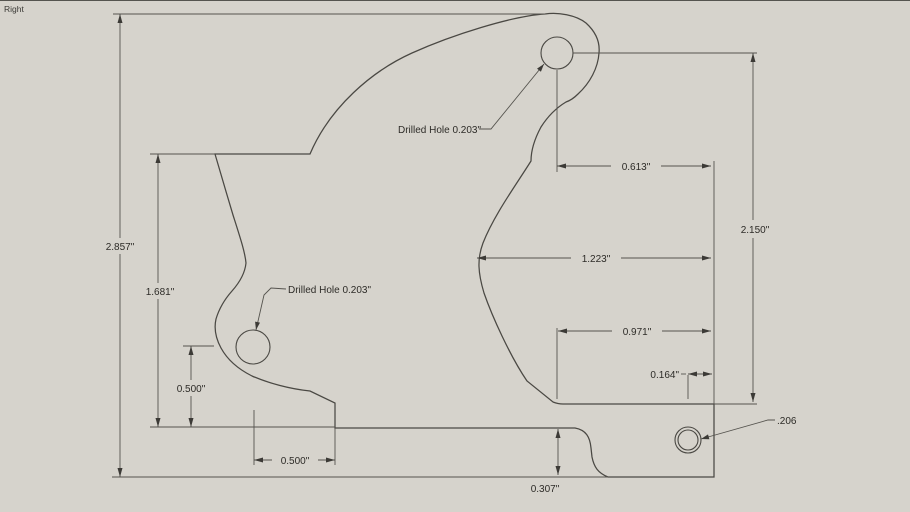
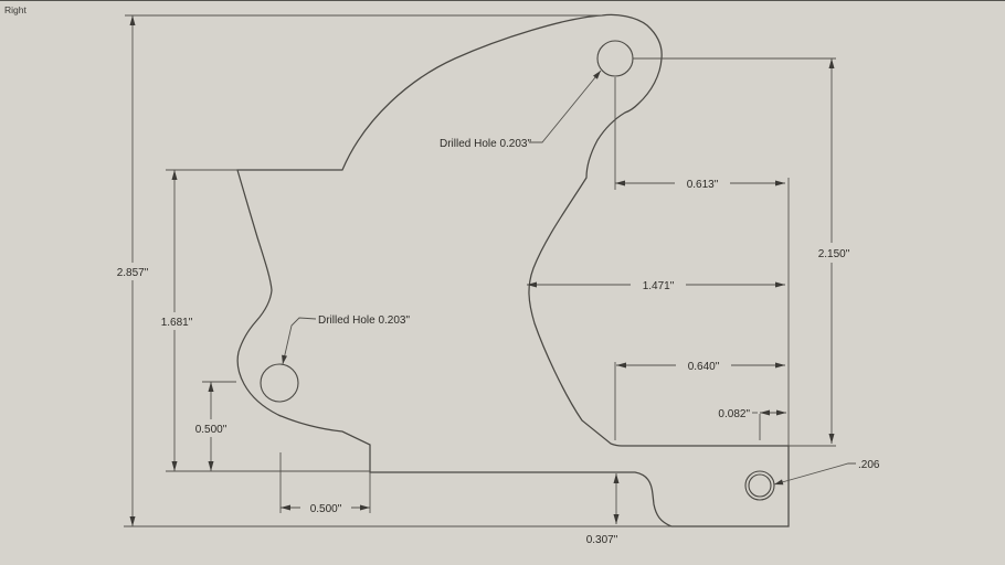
  Right
  2.857"
  1.681"
  0.500"
  0.500"
  0.307"
  0.613"
- 1.223"
+ 1.471"
- 0.971"
+ 0.640"
- 0.164"
+ 0.082"
  2.150"
  Drilled Hole 0.203"
  Drilled Hole 0.203"
  .206
